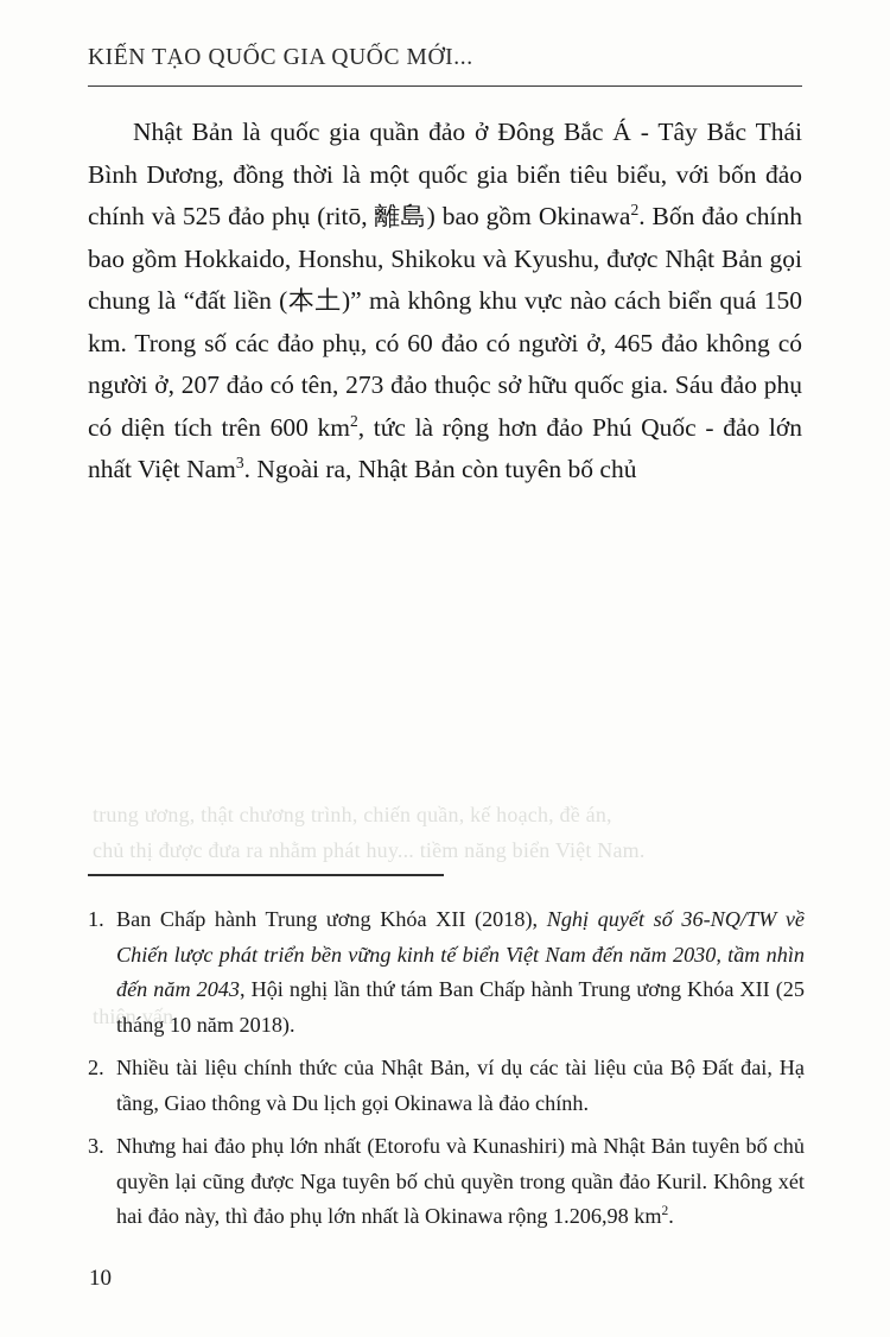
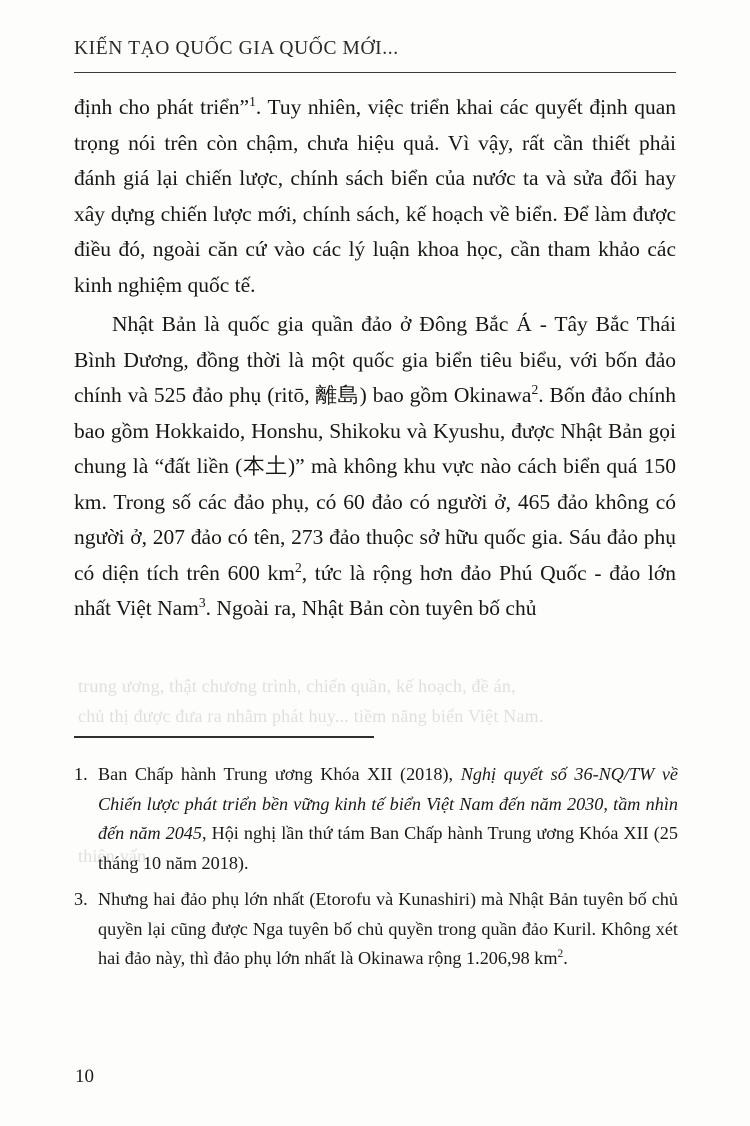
  KIẾN TẠO QUỐC GIA QUỐC MỚI...
  trung ương, thật chương trình, chiến quần, kế hoạch, đề án,
  chủ thị được đưa ra nhằm phát huy... tiềm năng biển Việt Nam.
  thiện vấn...
+ định cho phát triển”1. Tuy nhiên, việc triển khai các quyết định quan trọng nói trên còn chậm, chưa hiệu quả. Vì vậy, rất cần thiết phải đánh giá lại chiến lược, chính sách biển của nước ta và sửa đổi hay xây dựng chiến lược mới, chính sách, kế hoạch về biển. Để làm được điều đó, ngoài căn cứ vào các lý luận khoa học, cần tham khảo các kinh nghiệm quốc tế.
  Nhật Bản là quốc gia quần đảo ở Đông Bắc Á - Tây Bắc Thái Bình Dương, đồng thời là một quốc gia biển tiêu biểu, với bốn đảo chính và 525 đảo phụ (ritō, 離島) bao gồm Okinawa2. Bốn đảo chính bao gồm Hokkaido, Honshu, Shikoku và Kyushu, được Nhật Bản gọi chung là “đất liền (本土)” mà không khu vực nào cách biển quá 150 km. Trong số các đảo phụ, có 60 đảo có người ở, 465 đảo không có người ở, 207 đảo có tên, 273 đảo thuộc sở hữu quốc gia. Sáu đảo phụ có diện tích trên 600 km2, tức là rộng hơn đảo Phú Quốc - đảo lớn nhất Việt Nam3. Ngoài ra, Nhật Bản còn tuyên bố chủ
  1.
- Ban Chấp hành Trung ương Khóa XII (2018), Nghị quyết số 36-NQ/TW về Chiến lược phát triển bền vững kinh tế biển Việt Nam đến năm 2030, tầm nhìn đến năm 2043, Hội nghị lần thứ tám Ban Chấp hành Trung ương Khóa XII (25 tháng 10 năm 2018).
+ Ban Chấp hành Trung ương Khóa XII (2018), Nghị quyết số 36-NQ/TW về Chiến lược phát triển bền vững kinh tế biển Việt Nam đến năm 2030, tầm nhìn đến năm 2045, Hội nghị lần thứ tám Ban Chấp hành Trung ương Khóa XII (25 tháng 10 năm 2018).
- 2.
- Nhiều tài liệu chính thức của Nhật Bản, ví dụ các tài liệu của Bộ Đất đai, Hạ tầng, Giao thông và Du lịch gọi Okinawa là đảo chính.
  3.
  Nhưng hai đảo phụ lớn nhất (Etorofu và Kunashiri) mà Nhật Bản tuyên bố chủ quyền lại cũng được Nga tuyên bố chủ quyền trong quần đảo Kuril. Không xét hai đảo này, thì đảo phụ lớn nhất là Okinawa rộng 1.206,98 km2.
  10
